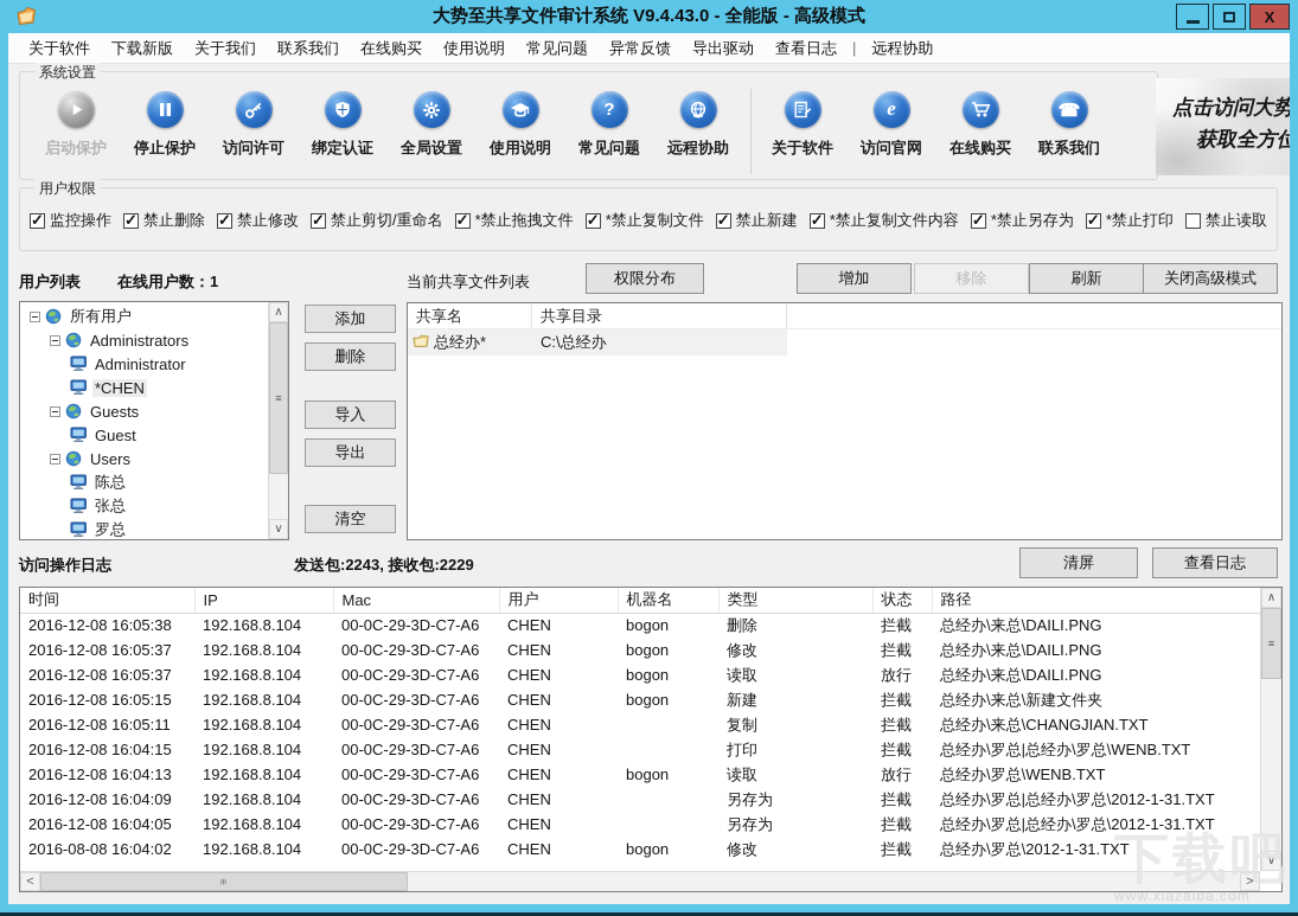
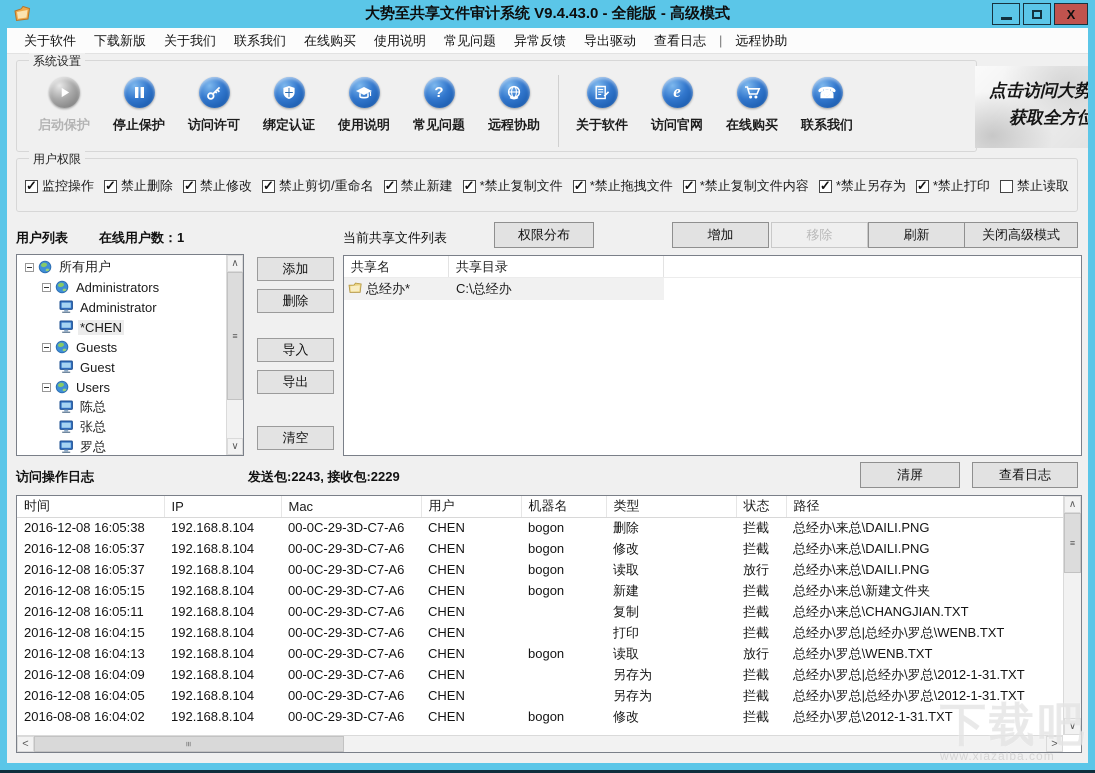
  大势至共享文件审计系统 V9.4.43.0 - 全能版 - 高级模式
  X
  关于软件
  下载新版
  关于我们
  联系我们
  在线购买
  使用说明
  常见问题
  异常反馈
  导出驱动
  查看日志
  |
  远程协助
  系统设置
  启动保护
  停止保护
  访问许可
  绑定认证
- 全局设置
  使用说明
  ?
  常见问题
  远程协助
  关于软件
  e
  访问官网
  在线购买
  ☎
  联系我们
  点击访问大势
  获取全方位
  用户权限
  监控操作
  禁止删除
  禁止修改
  禁止剪切/重命名
- *禁止拖拽文件
+ 禁止新建
  *禁止复制文件
- 禁止新建
+ *禁止拖拽文件
  *禁止复制文件内容
  *禁止另存为
  *禁止打印
  禁止读取
  用户列表
  在线用户数：1
  所有用户
  Administrators
  Administrator
  *CHEN
  Guests
  Guest
  Users
  陈总
  张总
  罗总
  ∧
  ≡
  ∨
  添加
  删除
  导入
  导出
  清空
  当前共享文件列表
  权限分布
  增加
  移除
  刷新
  关闭高级模式
  共享名
  共享目录
  总经办*
  C:\总经办
  访问操作日志
  发送包:2243, 接收包:2229
  清屏
  查看日志
  时间	IP	Mac	用户	机器名	类型	状态	路径
  2016-12-08 16:05:38	192.168.8.104	00-0C-29-3D-C7-A6	CHEN	bogon	删除	拦截	总经办\来总\DAILI.PNG
  2016-12-08 16:05:37	192.168.8.104	00-0C-29-3D-C7-A6	CHEN	bogon	修改	拦截	总经办\来总\DAILI.PNG
  2016-12-08 16:05:37	192.168.8.104	00-0C-29-3D-C7-A6	CHEN	bogon	读取	放行	总经办\来总\DAILI.PNG
  2016-12-08 16:05:15	192.168.8.104	00-0C-29-3D-C7-A6	CHEN	bogon	新建	拦截	总经办\来总\新建文件夹
  2016-12-08 16:05:11	192.168.8.104	00-0C-29-3D-C7-A6	CHEN		复制	拦截	总经办\来总\CHANGJIAN.TXT
  2016-12-08 16:04:15	192.168.8.104	00-0C-29-3D-C7-A6	CHEN		打印	拦截	总经办\罗总|总经办\罗总\WENB.TXT
  2016-12-08 16:04:13	192.168.8.104	00-0C-29-3D-C7-A6	CHEN	bogon	读取	放行	总经办\罗总\WENB.TXT
  2016-12-08 16:04:09	192.168.8.104	00-0C-29-3D-C7-A6	CHEN		另存为	拦截	总经办\罗总|总经办\罗总\2012-1-31.TXT
  2016-12-08 16:04:05	192.168.8.104	00-0C-29-3D-C7-A6	CHEN		另存为	拦截	总经办\罗总|总经办\罗总\2012-1-31.TXT
  2016-08-08 16:04:02	192.168.8.104	00-0C-29-3D-C7-A6	CHEN	bogon	修改	拦截	总经办\罗总\2012-1-31.TXT
  ∧
  ≡
  ∨
  <
  >
  下载吧
  www.xiazaiba.com
